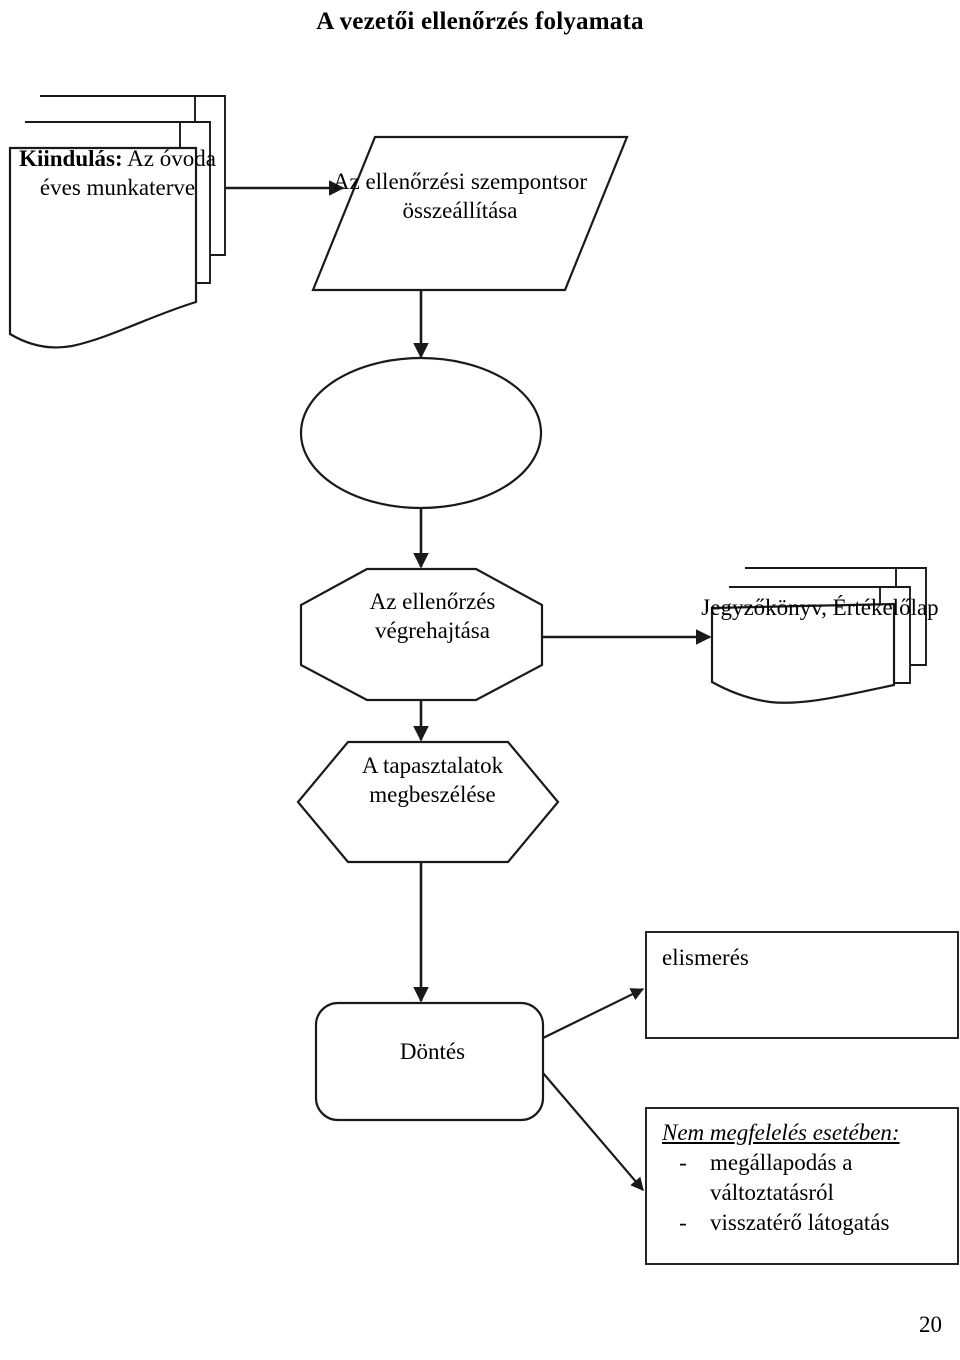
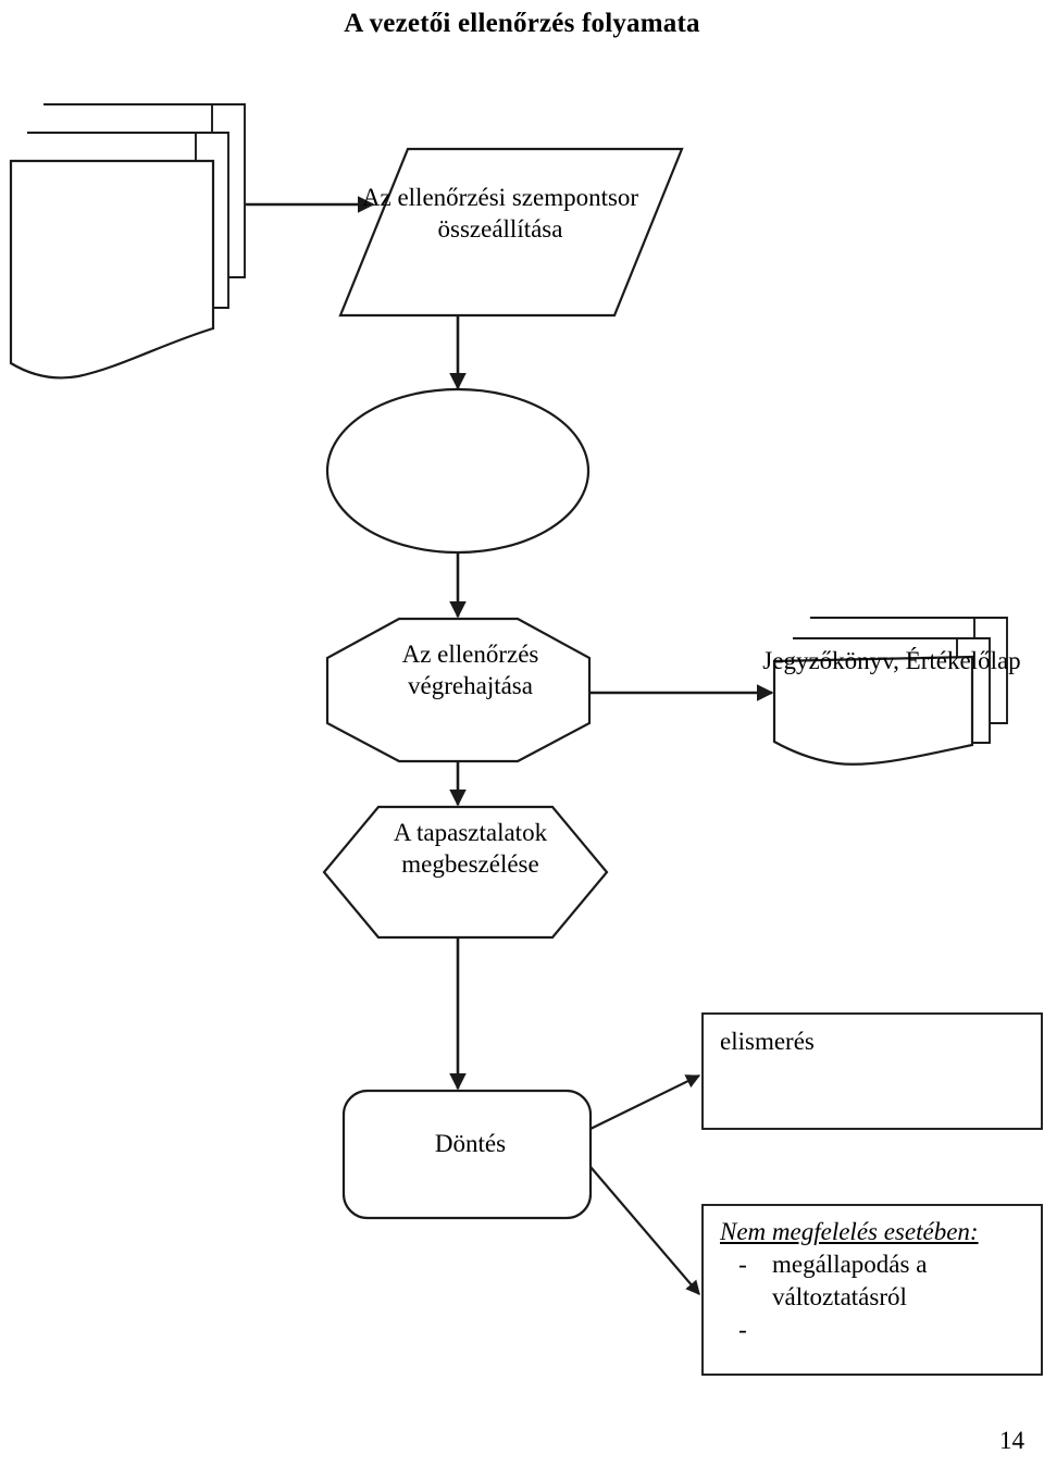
  A vezetői ellenőrzés folyamata
- Kiindulás: Az óvoda éves munkaterve
  Az ellenőrzési szempontsor összeállítása
  Az ellenőrzés végrehajtása
  Jegyzőkönyv, Értékelőlap
  A tapasztalatok megbeszélése
  Döntés
  elismerés
  Nem megfelelés esetében:
  -
  megállapodás a változtatásról
  -
- visszatérő látogatás
- 20
+ 14
